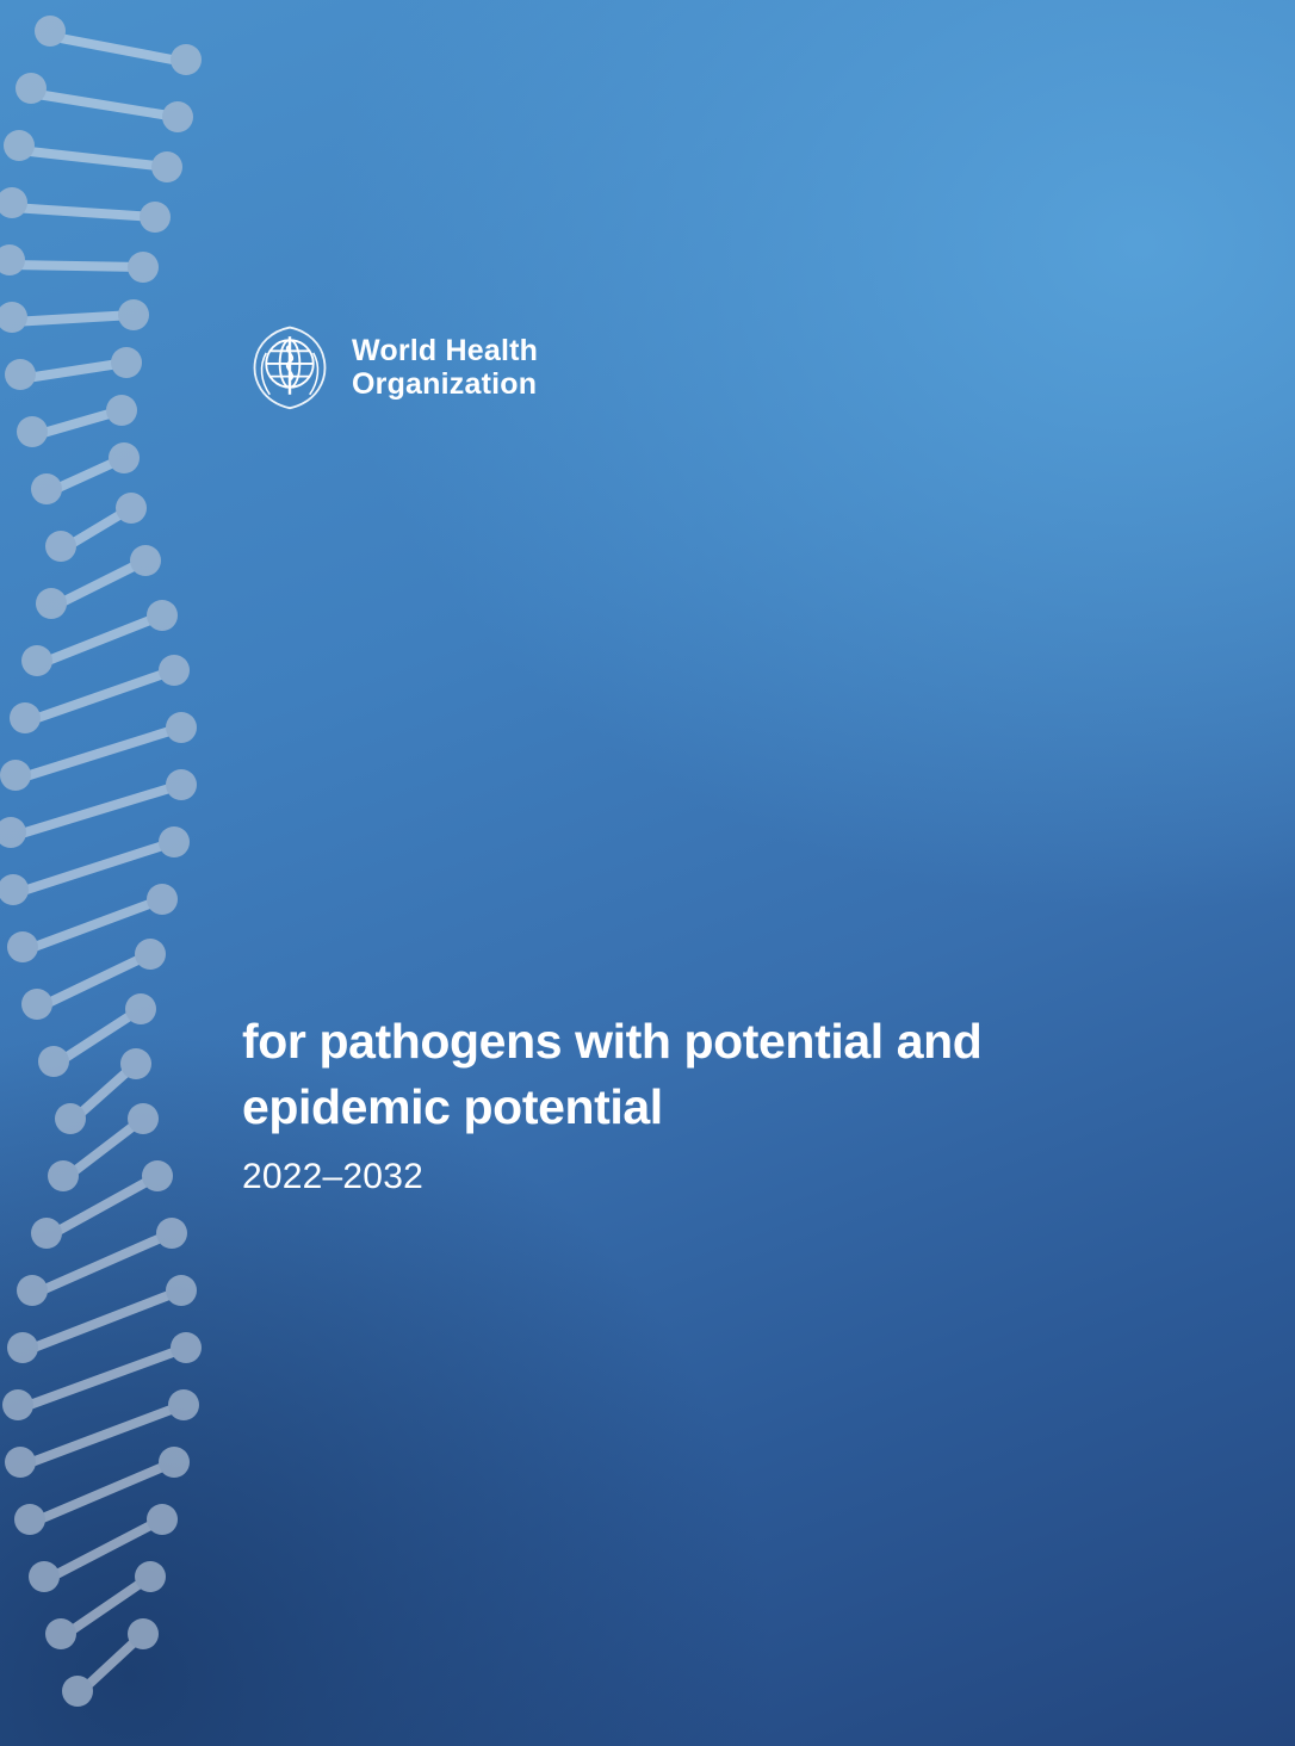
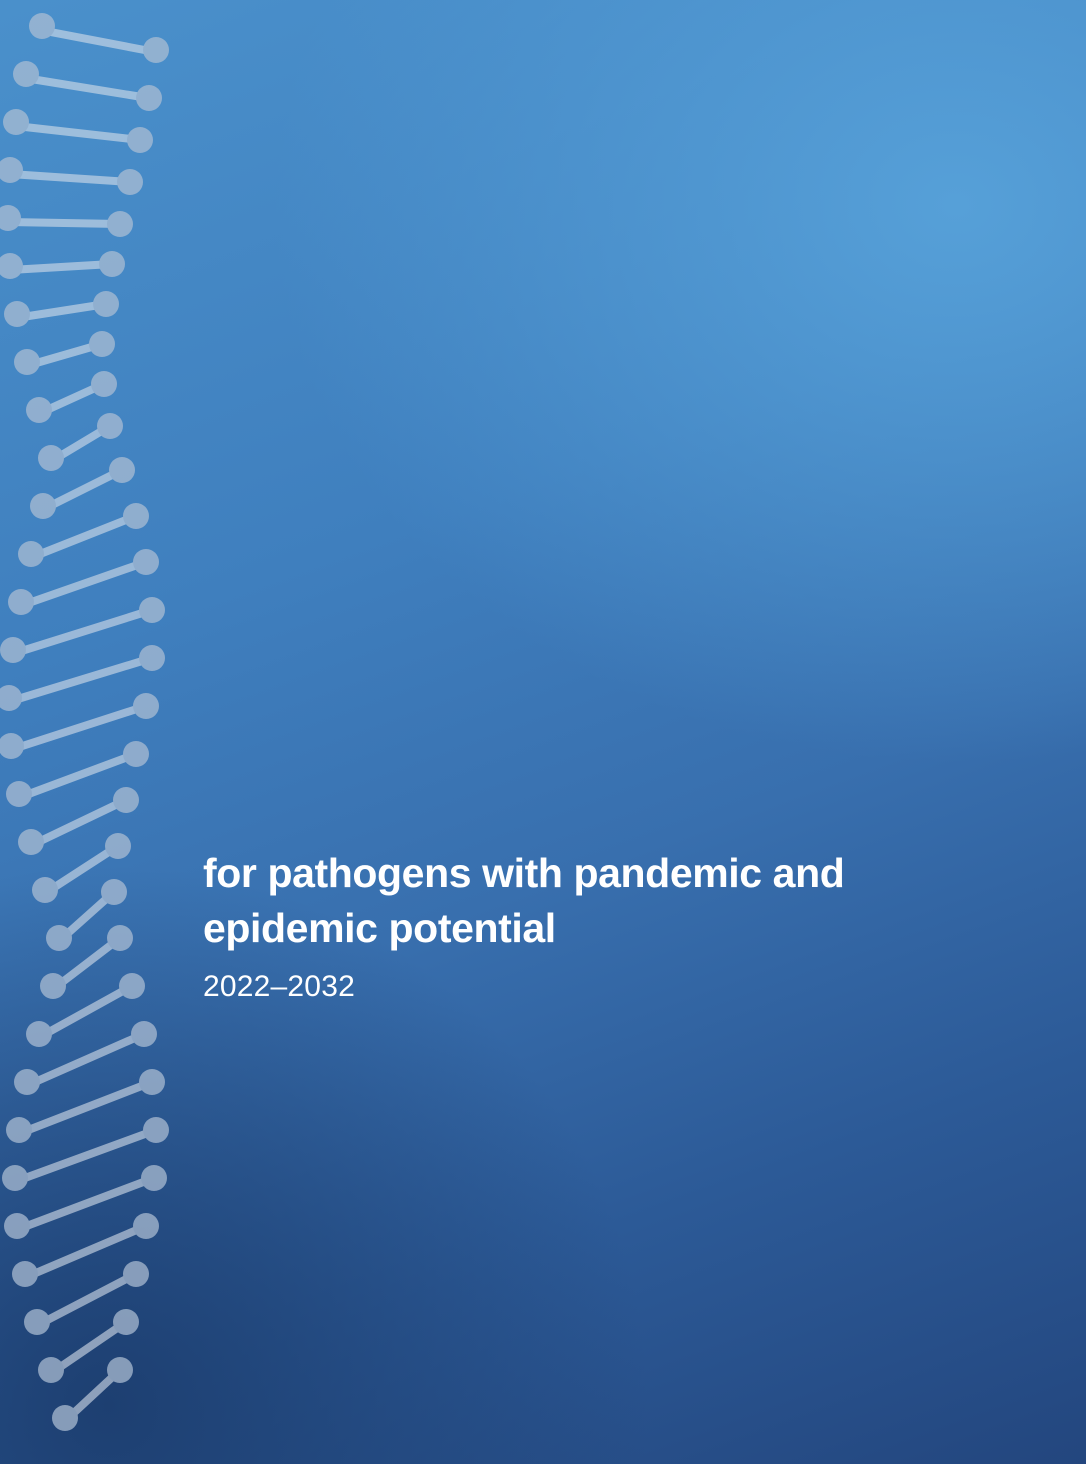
- World Health
- Organization
- for pathogens with potential and epidemic potential
+ for pathogens with pandemic and epidemic potential
  2022–2032
